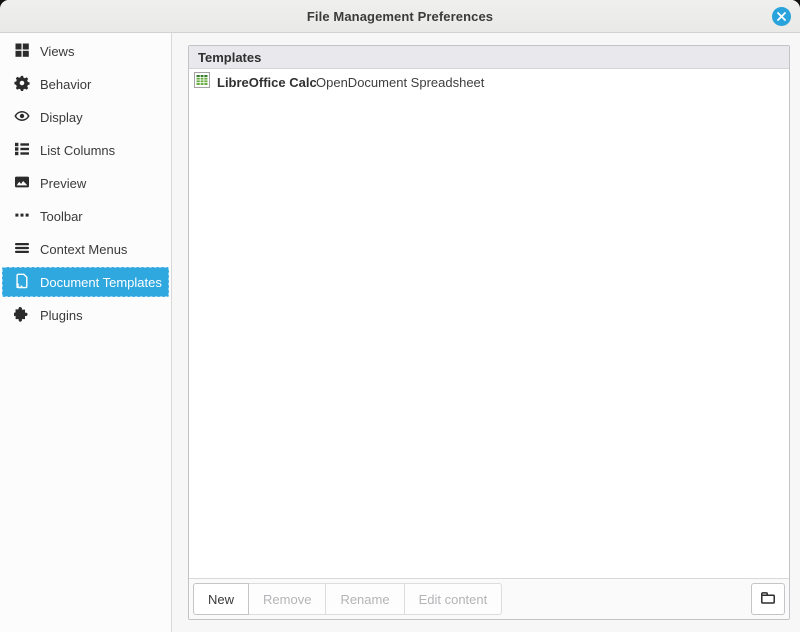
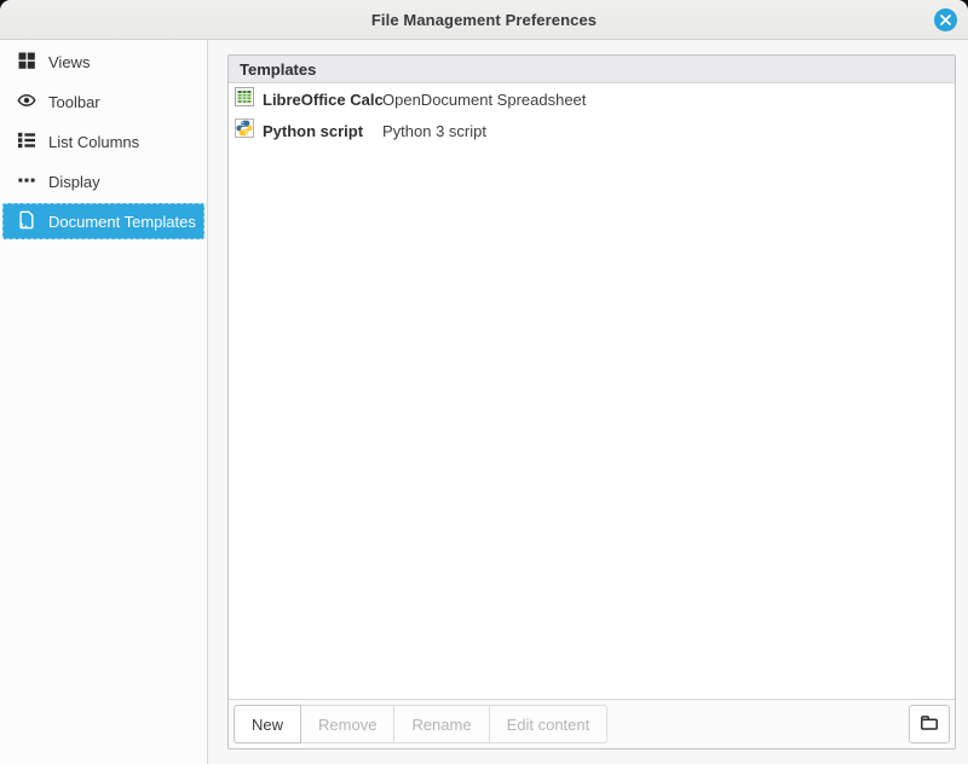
  File Management Preferences
  Views
- Behavior
- Display
+ Toolbar
  List Columns
- Preview
- Toolbar
+ Display
- Context Menus
  Document Templates
- Plugins
  Templates
  LibreOffice Calc
  OpenDocument Spreadsheet
+ Python script
+ Python 3 script
  New
  Remove
  Rename
  Edit content
